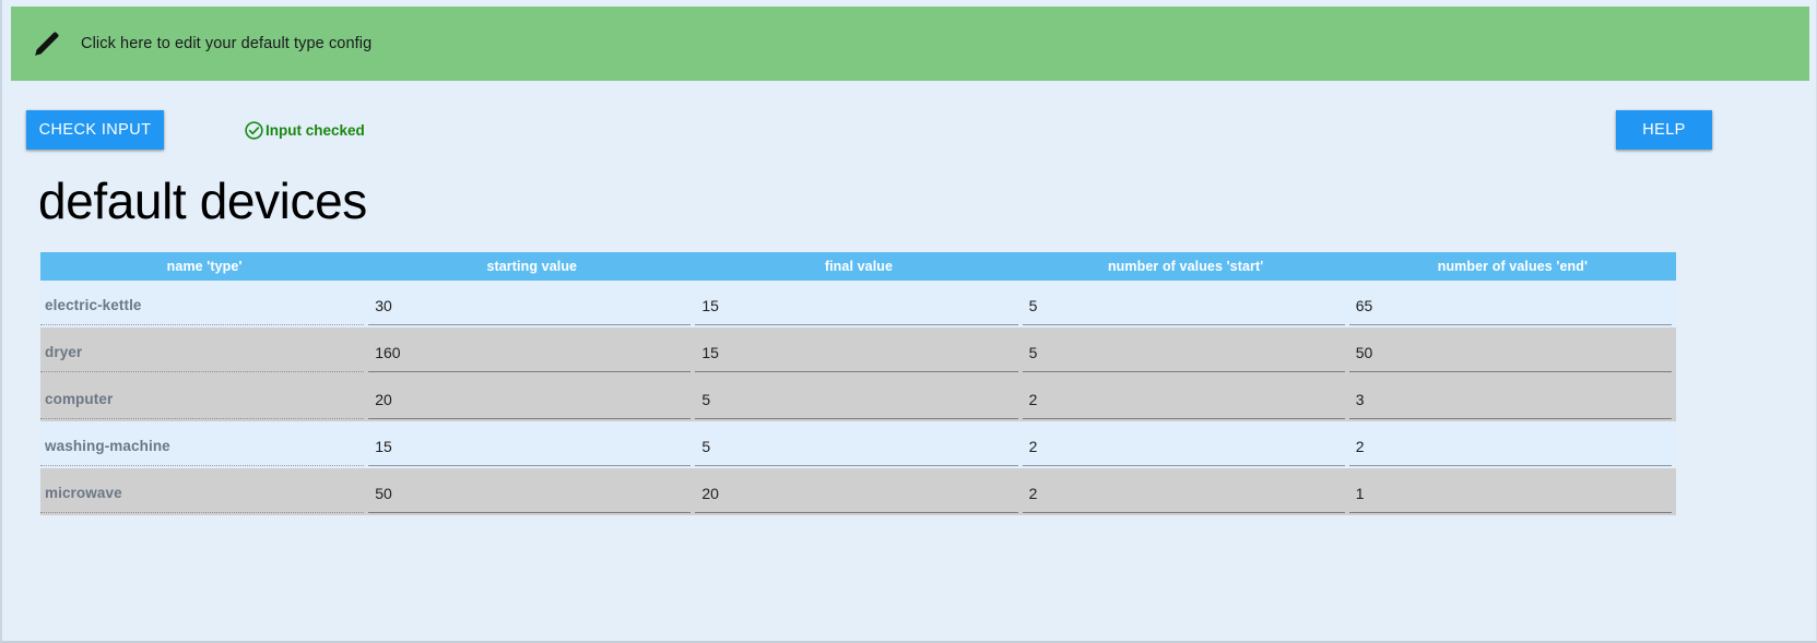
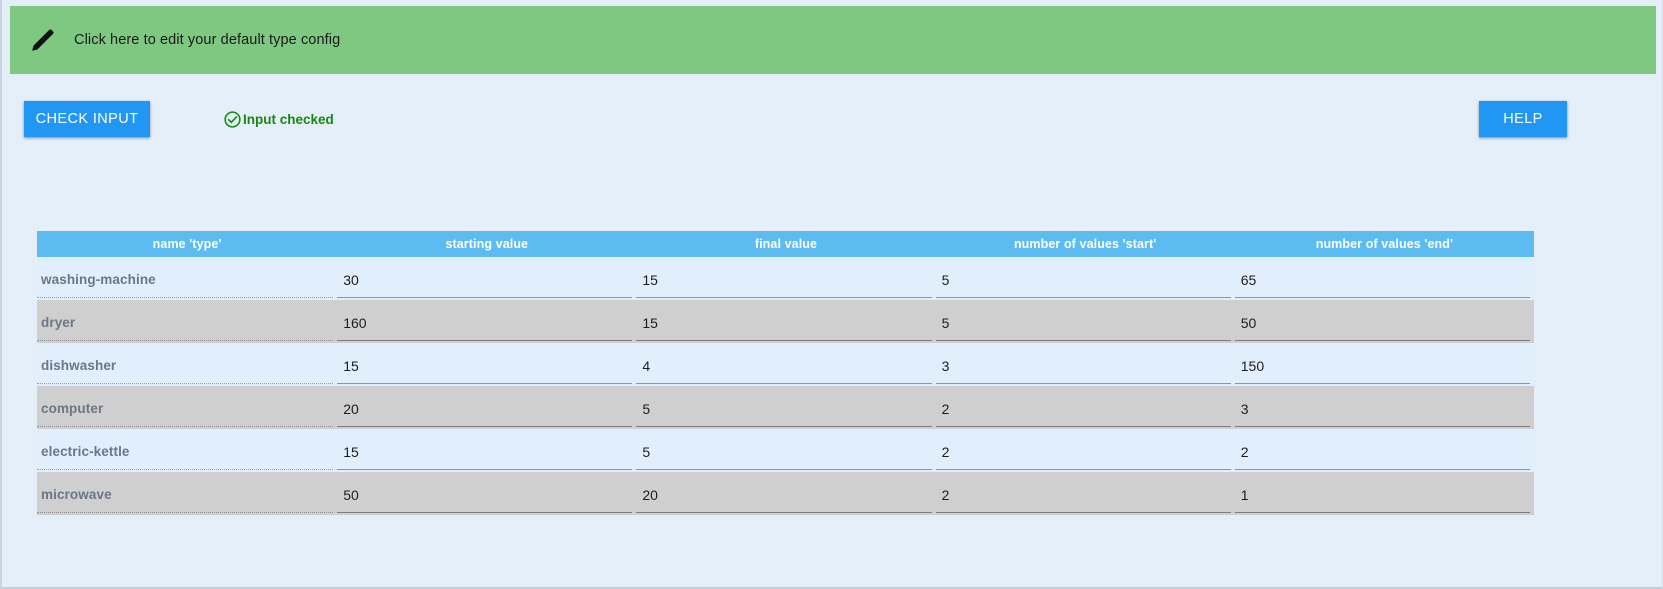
  Click here to edit your default type config
  CHECK INPUT
  Input checked
  HELP
- default devices
  name 'type'	starting value	final value	number of values 'start'	number of values 'end'
- electric-kettle	30	15	5	65
+ washing-machine	30	15	5	65
  dryer	160	15	5	50
+ dishwasher	15	4	3	150
  computer	20	5	2	3
- washing-machine	15	5	2	2
+ electric-kettle	15	5	2	2
  microwave	50	20	2	1
